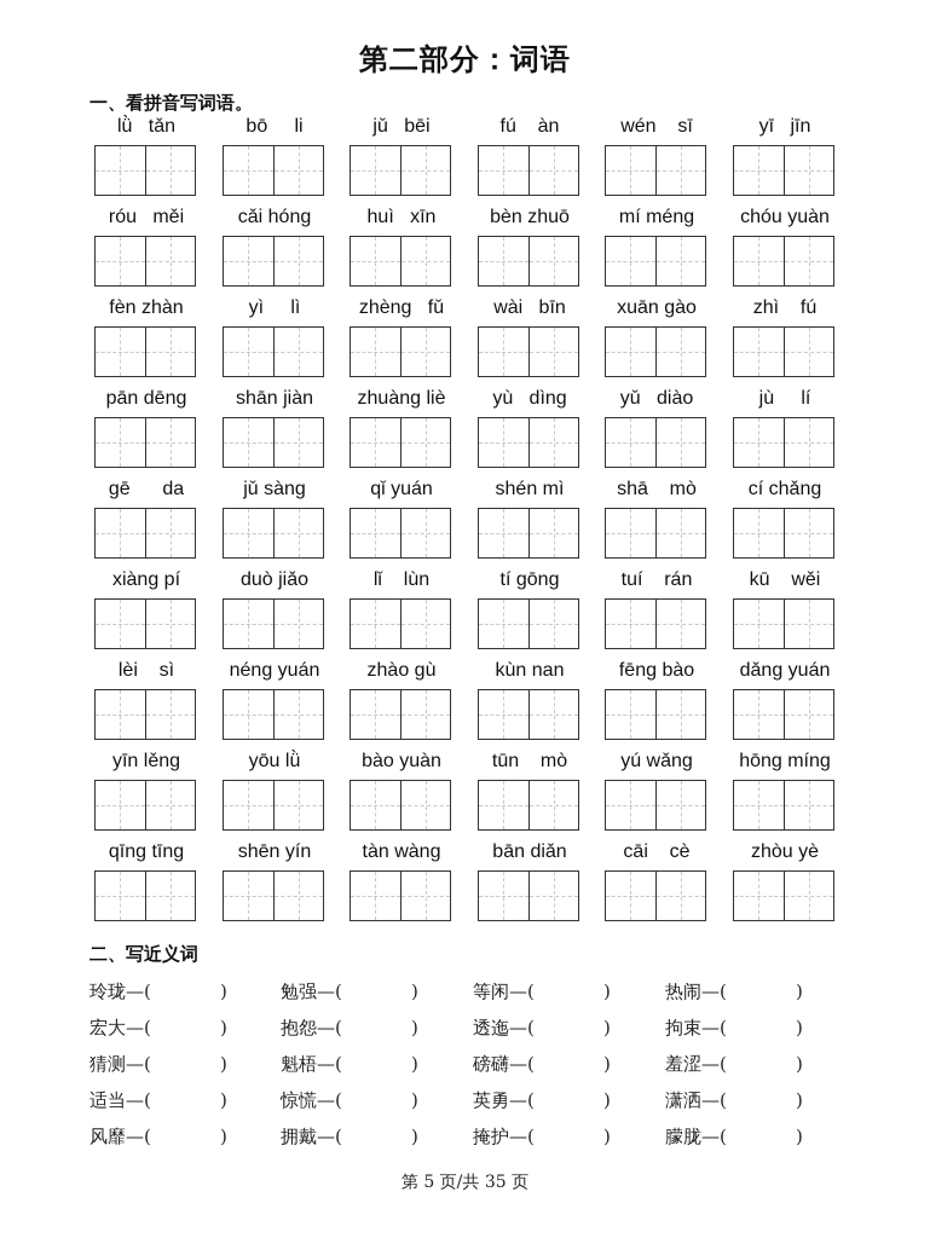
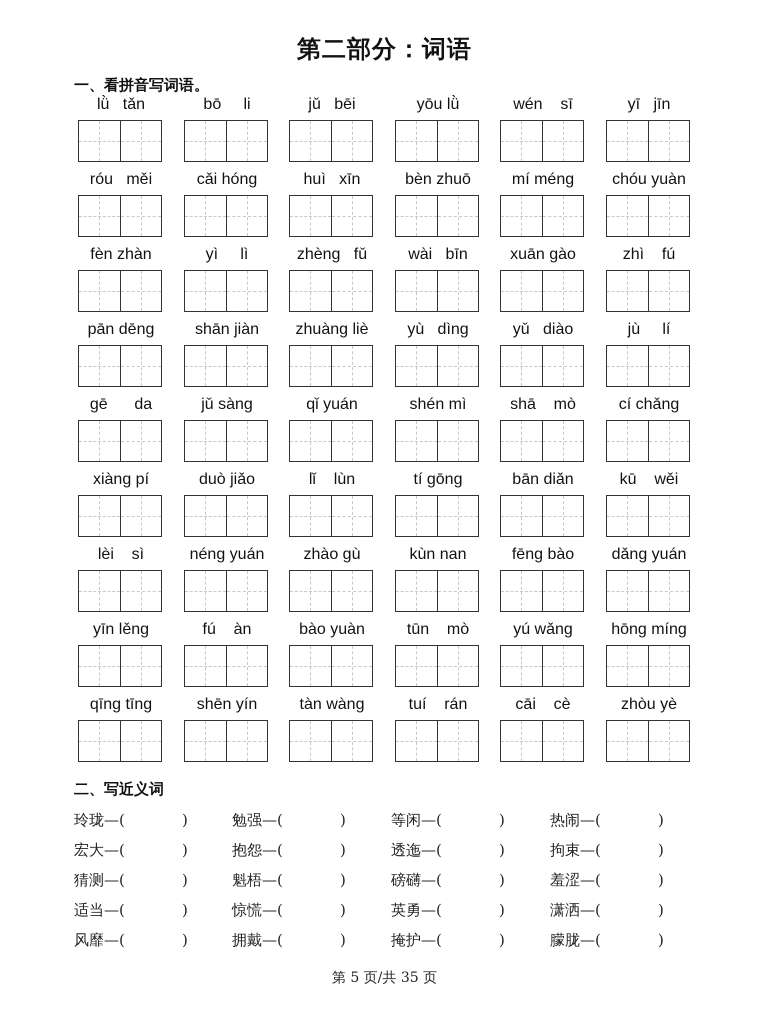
  第二部分：词语
  一、看拼音写词语。
  lǜ tǎn
  bō li
  jǔ bēi
- fú àn
+ yōu lǜ
  wén sī
  yī jīn
  róu měi
  cǎi hóng
  huì xīn
  bèn zhuō
  mí méng
  chóu yuàn
  fèn zhàn
  yì lì
  zhèng fǔ
  wài bīn
  xuān gào
  zhì fú
  pān dēng
  shān jiàn
  zhuàng liè
  yù dìng
  yǔ diào
  jù lí
  gē da
  jǔ sàng
  qǐ yuán
  shén mì
  shā mò
  cí chǎng
  xiàng pí
  duò jiǎo
  lǐ lùn
  tí gōng
- tuí rán
+ bān diǎn
  kū wěi
  lèi sì
  néng yuán
  zhào gù
  kùn nan
  fēng bào
  dǎng yuán
  yīn lěng
- yōu lǜ
+ fú àn
  bào yuàn
  tūn mò
  yú wǎng
  hōng míng
  qīng tīng
  shēn yín
  tàn wàng
- bān diǎn
+ tuí rán
  cāi cè
  zhòu yè
  二、写近义词
  玲珑—(
  )
  勉强—(
  )
  等闲—(
  )
  热闹—(
  )
  宏大—(
  )
  抱怨—(
  )
  透迤—(
  )
  拘束—(
  )
  猜测—(
  )
  魁梧—(
  )
  磅礴—(
  )
  羞涩—(
  )
  适当—(
  )
  惊慌—(
  )
  英勇—(
  )
  潇洒—(
  )
  风靡—(
  )
  拥戴—(
  )
  掩护—(
  )
  朦胧—(
  )
  第 5 页/共 35 页
